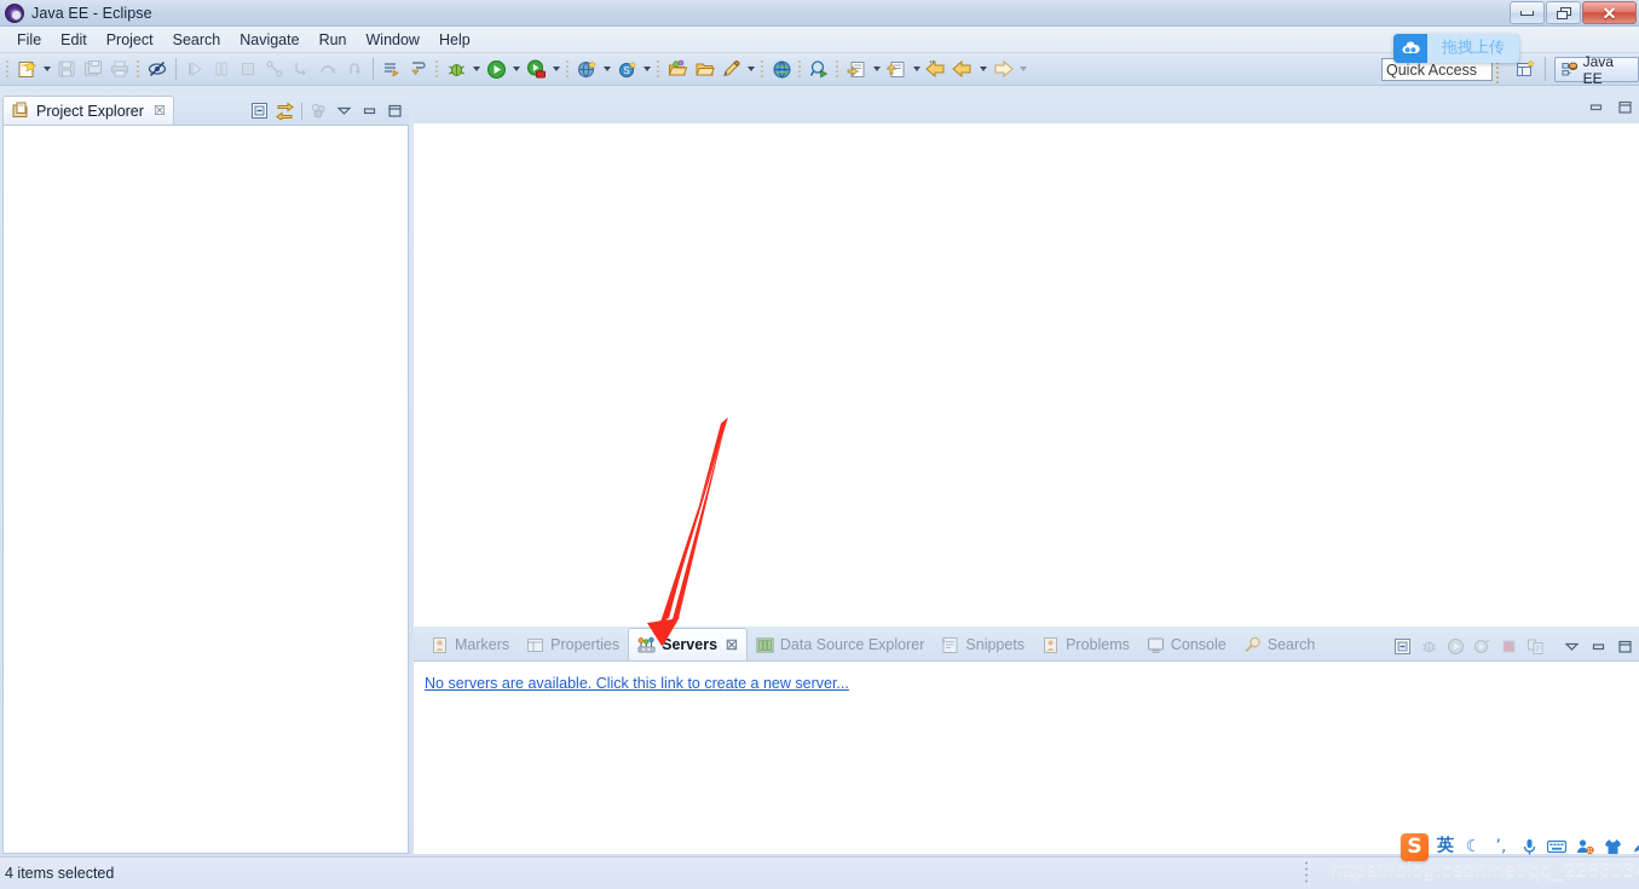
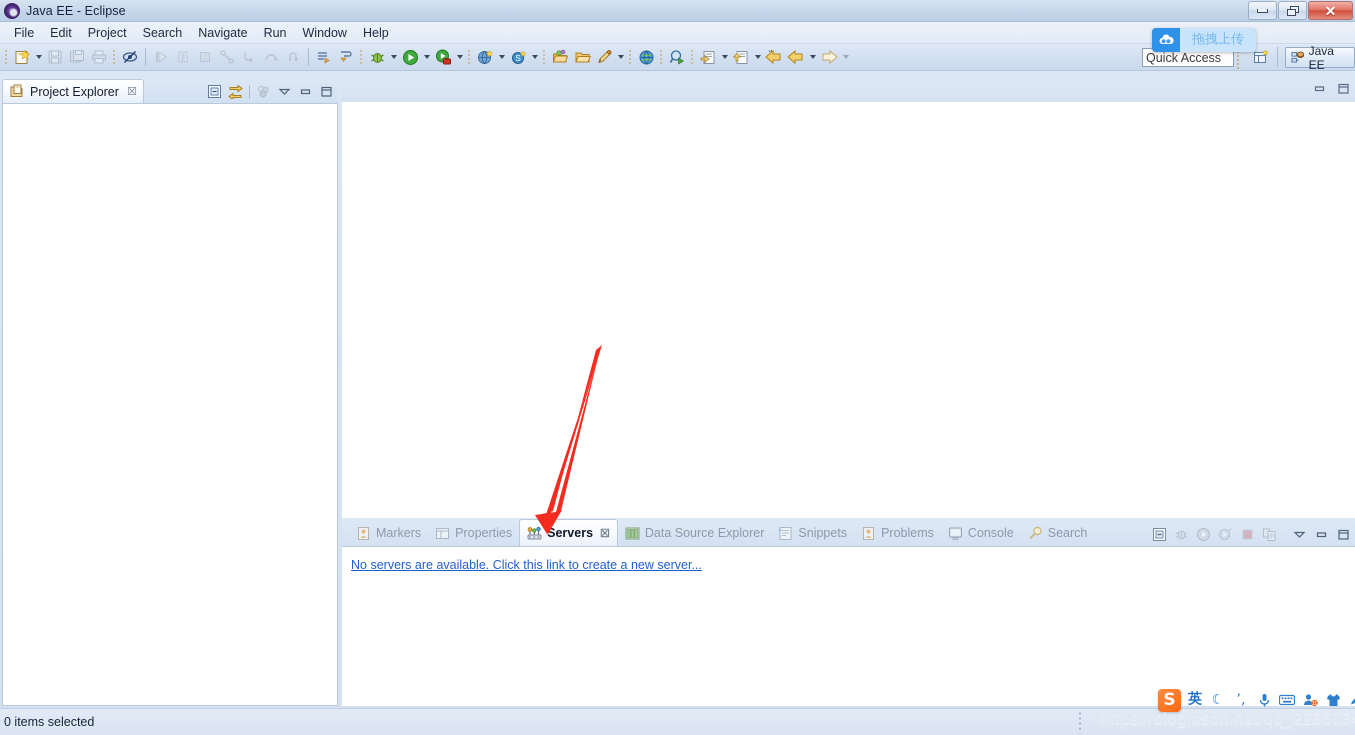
  Java EE - Eclipse
  ✕
  File
  Edit
  Project
  Search
  Navigate
  Run
  Window
  Help
  S
  Quick Access
  Java EE
  拖拽上传
  Project Explorer
  ☒
  Markers
  Properties
  Servers
  ☒
  Data Source Explorer
  Snippets
  Problems
  Console
  Search
  No servers are available. Click this link to create a new server...
- 4 items selected
+ 0 items selected
  S
  英
  ☾
  ’,
  https://blog.csdn.net/qq_228603
